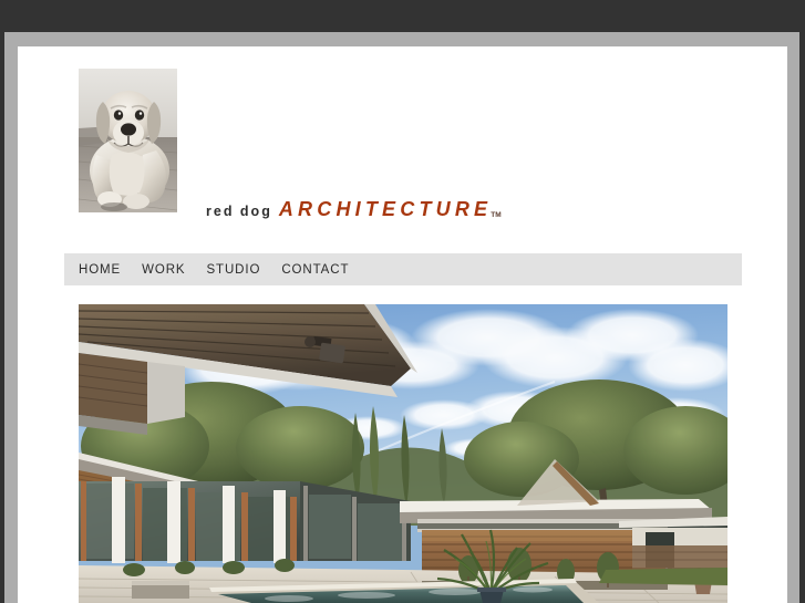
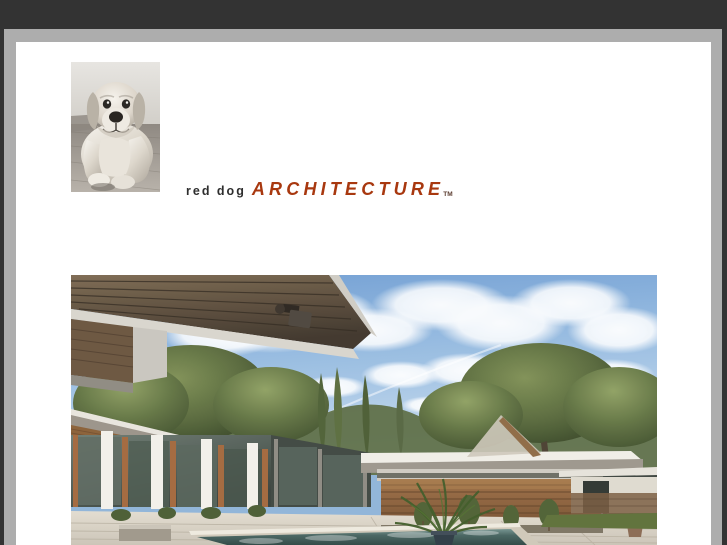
  red dog ARCHITECTURE
- HOME
- WORK
- STUDIO
- CONTACT
